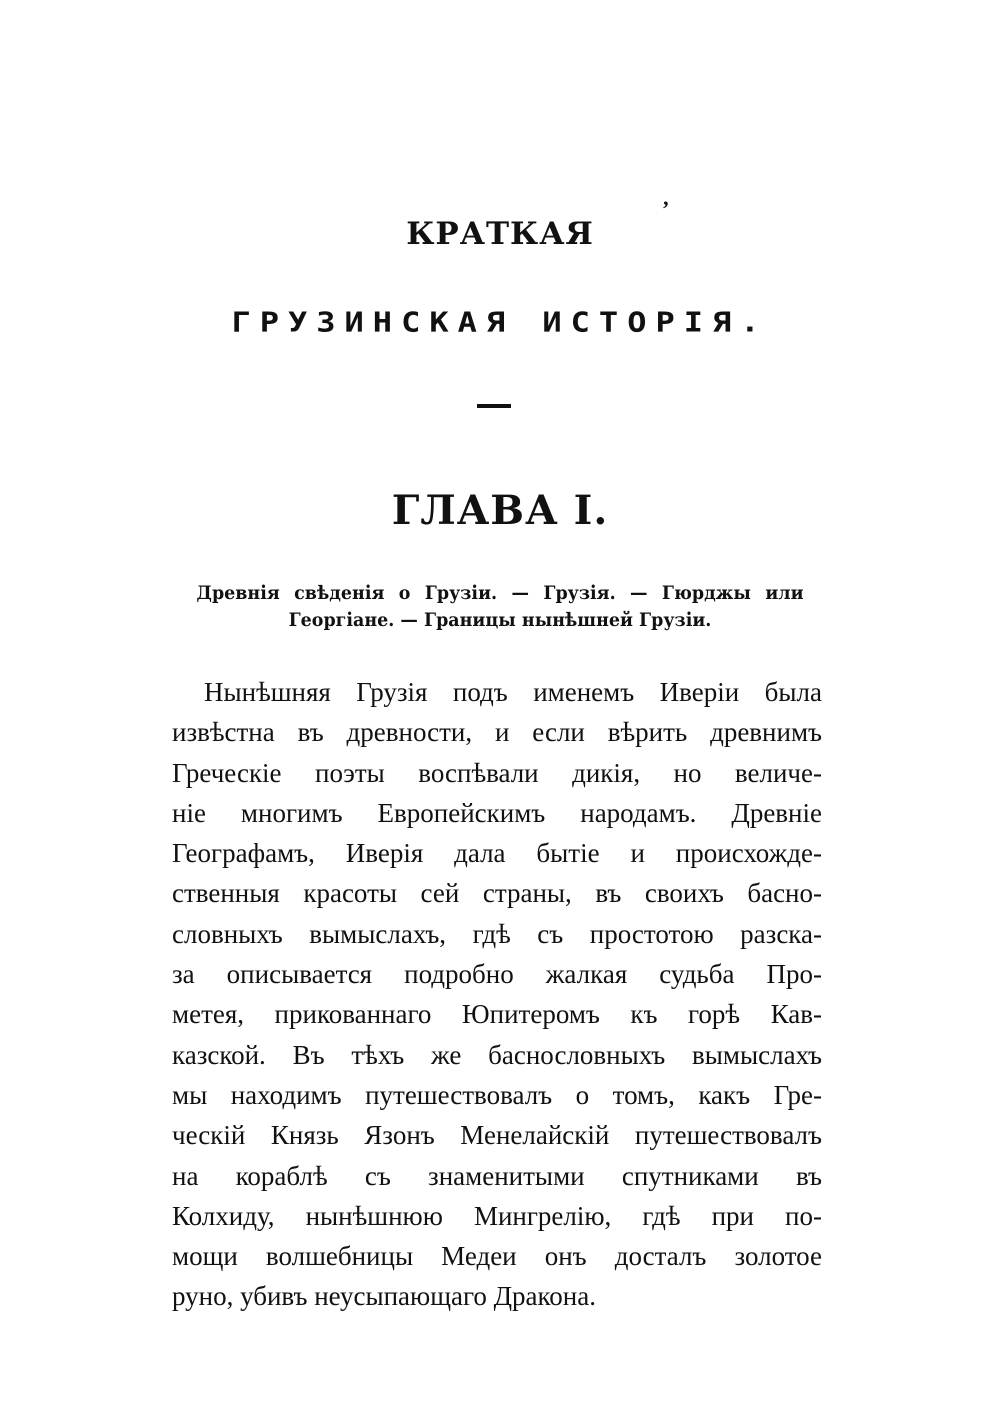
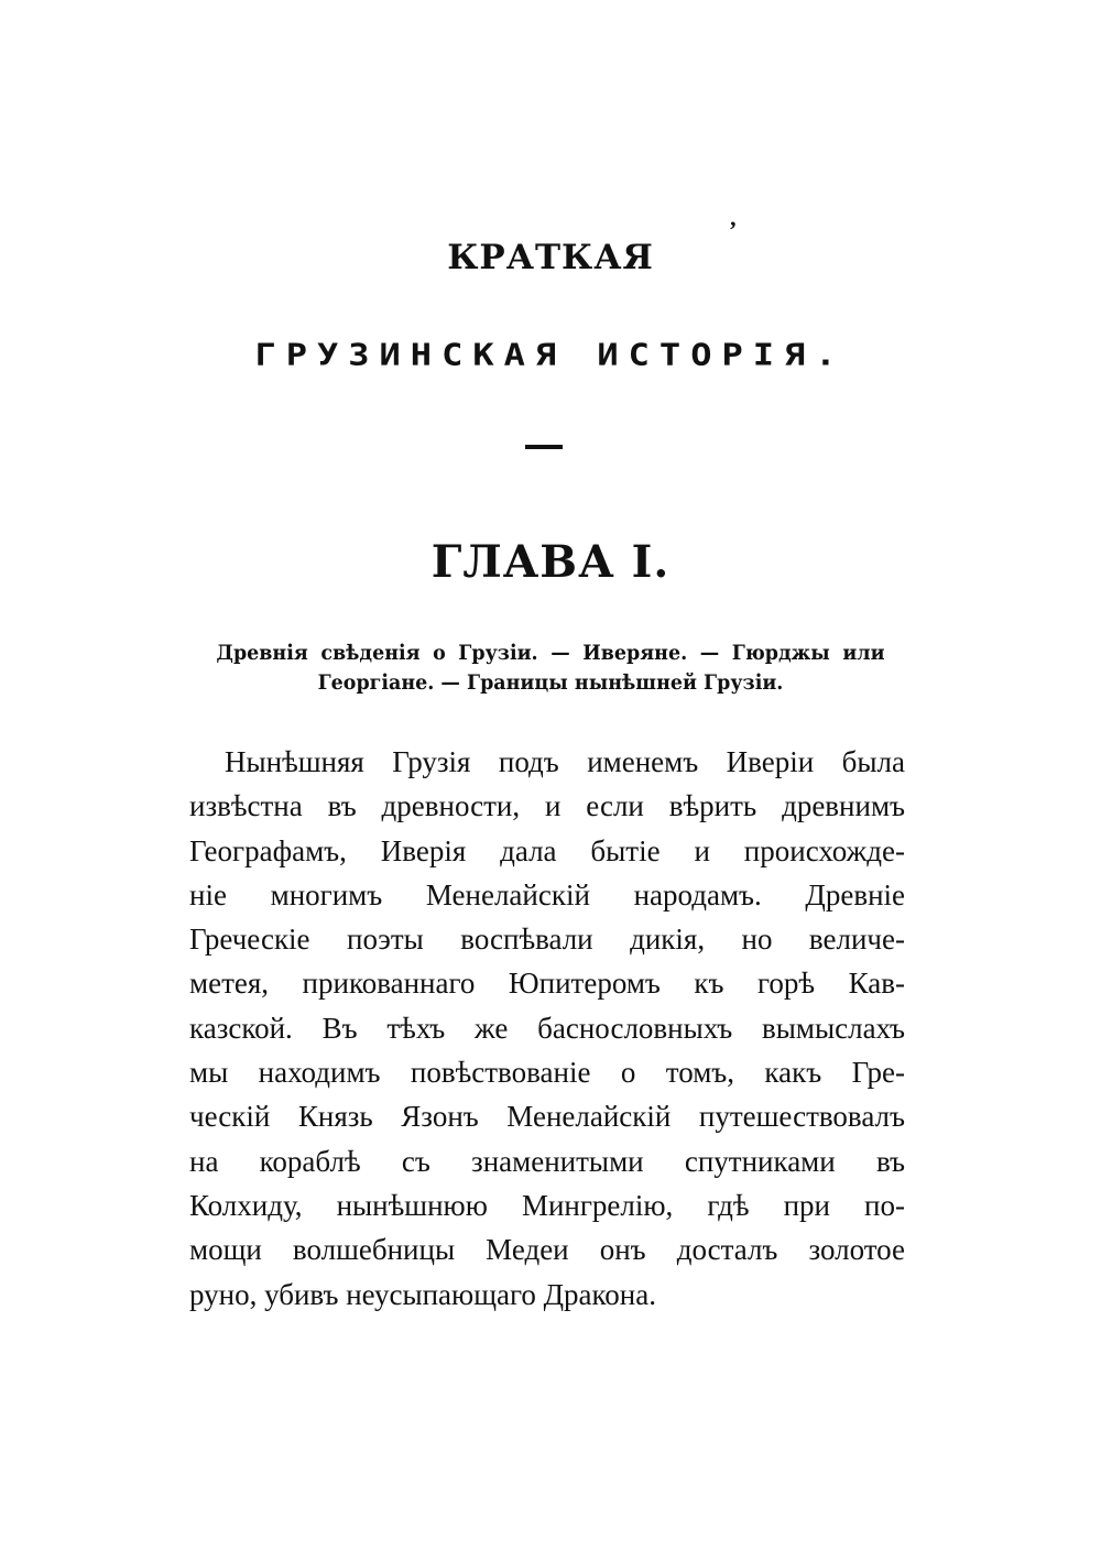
  ’
  КРАТКАЯ
  ГРУЗИНСКАЯ ИСТОРІЯ.
  ГЛАВА I.
- Древнія свѣденія о Грузіи. — Грузія. — Гюрджы или
+ Древнія свѣденія о Грузіи. — Иверяне. — Гюрджы или
  Георгіане. — Границы нынѣшней Грузіи.
  Нынѣшняя Грузія подъ именемъ Иверіи была
  извѣстна въ древности, и если вѣрить древнимъ
- Греческіе поэты воспѣвали дикія, но величе-
+ Географамъ, Иверія дала бытіе и происхожде-
- ніе многимъ Европейскимъ народамъ. Древніе
+ ніе многимъ Менелайскій народамъ. Древніе
- Географамъ, Иверія дала бытіе и происхожде-
+ Греческіе поэты воспѣвали дикія, но величе-
- ственныя красоты сей страны, въ своихъ басно-
- словныхъ вымыслахъ, гдѣ съ простотою разска-
- за описывается подробно жалкая судьба Про-
  метея, прикованнаго Юпитеромъ къ горѣ Кав-
  казской. Въ тѣхъ же баснословныхъ вымыслахъ
- мы находимъ путешествовалъ о томъ, какъ Гре-
+ мы находимъ повѣствованіе о томъ, какъ Гре-
  ческій Князь Язонъ Менелайскій путешествовалъ
  на кораблѣ съ знаменитыми спутниками въ
  Колхиду, нынѣшнюю Мингрелію, гдѣ при по-
  мощи волшебницы Медеи онъ досталъ золотое
  руно, убивъ неусыпающаго Дракона.
